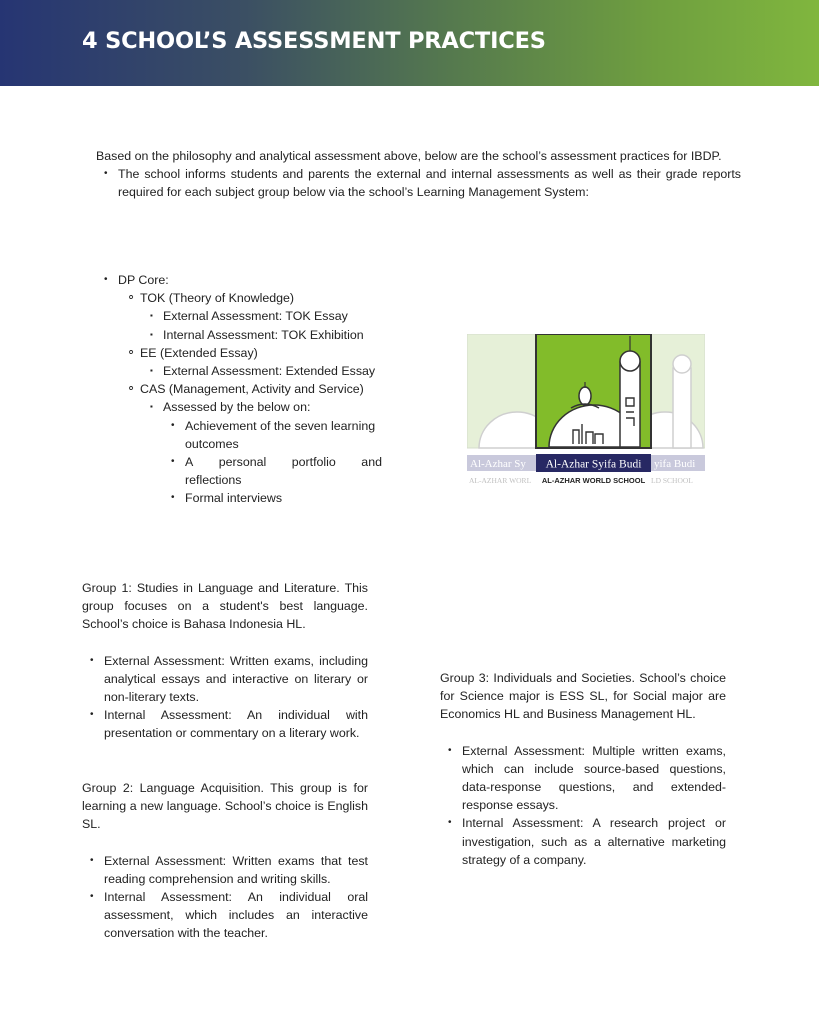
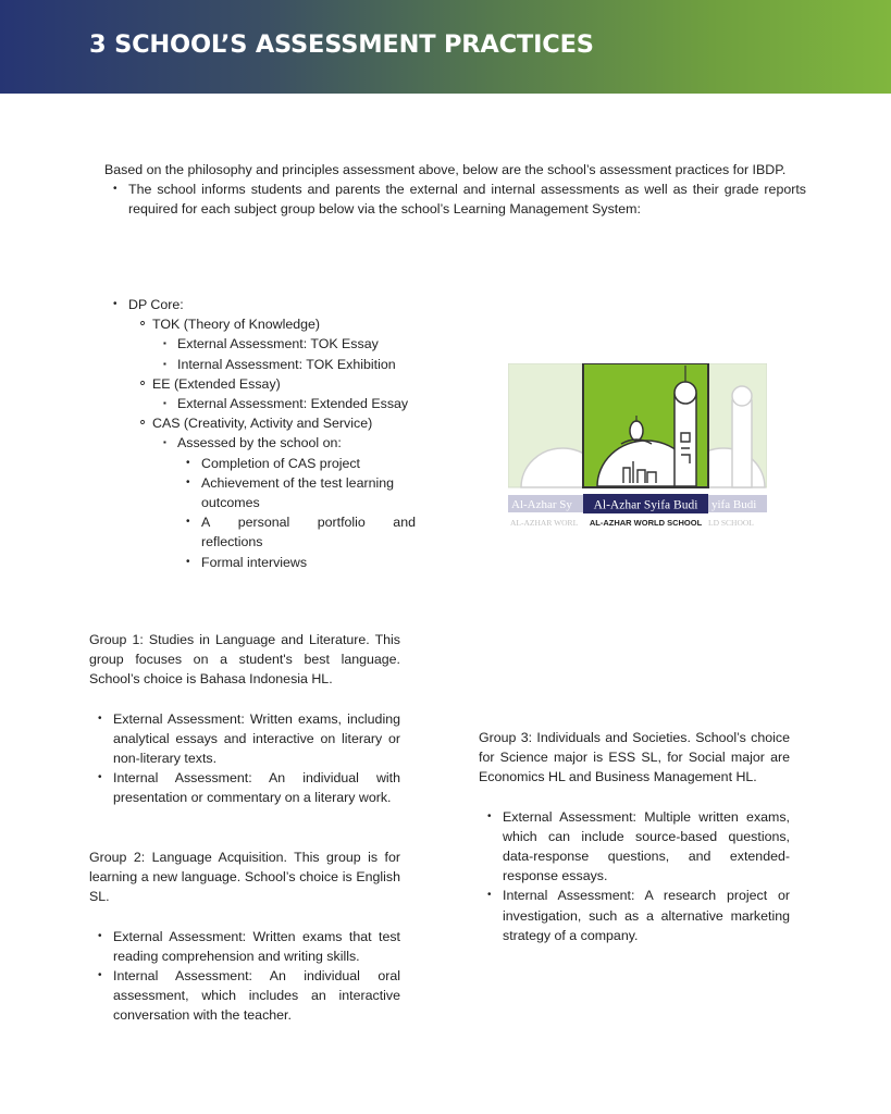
- 4 SCHOOL’S ASSESSMENT PRACTICES
+ 3 SCHOOL’S ASSESSMENT PRACTICES
- Based on the philosophy and analytical assessment above, below are the school’s assessment practices for IBDP.
+ Based on the philosophy and principles assessment above, below are the school’s assessment practices for IBDP.
  The school informs students and parents the external and internal assessments as well as their grade reports required for each subject group below via the school’s Learning Management System:
  DP Core:
  TOK (Theory of Knowledge)
  External Assessment: TOK Essay
  Internal Assessment: TOK Exhibition
  EE (Extended Essay)
  External Assessment: Extended Essay
- CAS (Management, Activity and Service)
+ CAS (Creativity, Activity and Service)
- Assessed by the below on:
+ Assessed by the school on:
+ Completion of CAS project
- Achievement of the seven learning outcomes
+ Achievement of the test learning outcomes
  A
  personal
  portfolio
  and
  reflections
  Formal interviews
  Al-Azhar Sy
  yifa Budi
  Al-Azhar Syifa Budi
  AL-AZHAR WORL
  LD SCHOOL
  AL-AZHAR WORLD SCHOOL
  Group 1: Studies in Language and Literature. This group focuses on a student's best language. School’s choice is Bahasa Indonesia HL.
  External Assessment: Written exams, including analytical essays and interactive on literary or non-literary texts.
  Internal Assessment: An individual with presentation or commentary on a literary work.
  Group 2: Language Acquisition. This group is for learning a new language. School’s choice is English SL.
  External Assessment: Written exams that test reading comprehension and writing skills.
  Internal Assessment: An individual oral assessment, which includes an interactive conversation with the teacher.
  Group 3: Individuals and Societies. School’s choice for Science major is ESS SL, for Social major are Economics HL and Business Management HL.
  External Assessment: Multiple written exams, which can include source-based questions, data-response questions, and extended-response essays.
  Internal Assessment: A research project or investigation, such as a alternative marketing strategy of a company.
